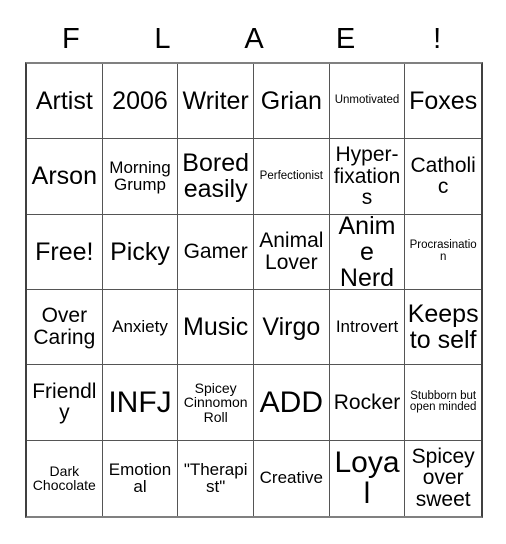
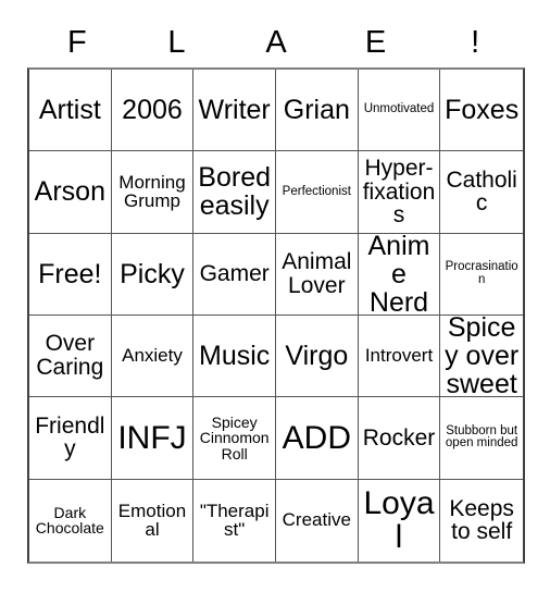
  F
  L
  A
  E
  !
  Artist
  2006
  Writer
  Grian
  Unmotivated
  Foxes
  Arson
  Morning Grump
  Bored easily
  Perfectionist
  Hyper-fixations
  Catholic
  Free!
  Picky
  Gamer
  Animal Lover
  Anime Nerd
  Procrasination
  Over Caring
  Anxiety
  Music
  Virgo
  Introvert
- Keeps to self
+ Spicey over sweet
  Friendly
  INFJ
  Spicey Cinnomon Roll
  ADD
  Rocker
  Stubborn but open minded
  Dark Chocolate
  Emotional
  "Therapist"
  Creative
  Loyal
- Spicey over sweet
+ Keeps to self
